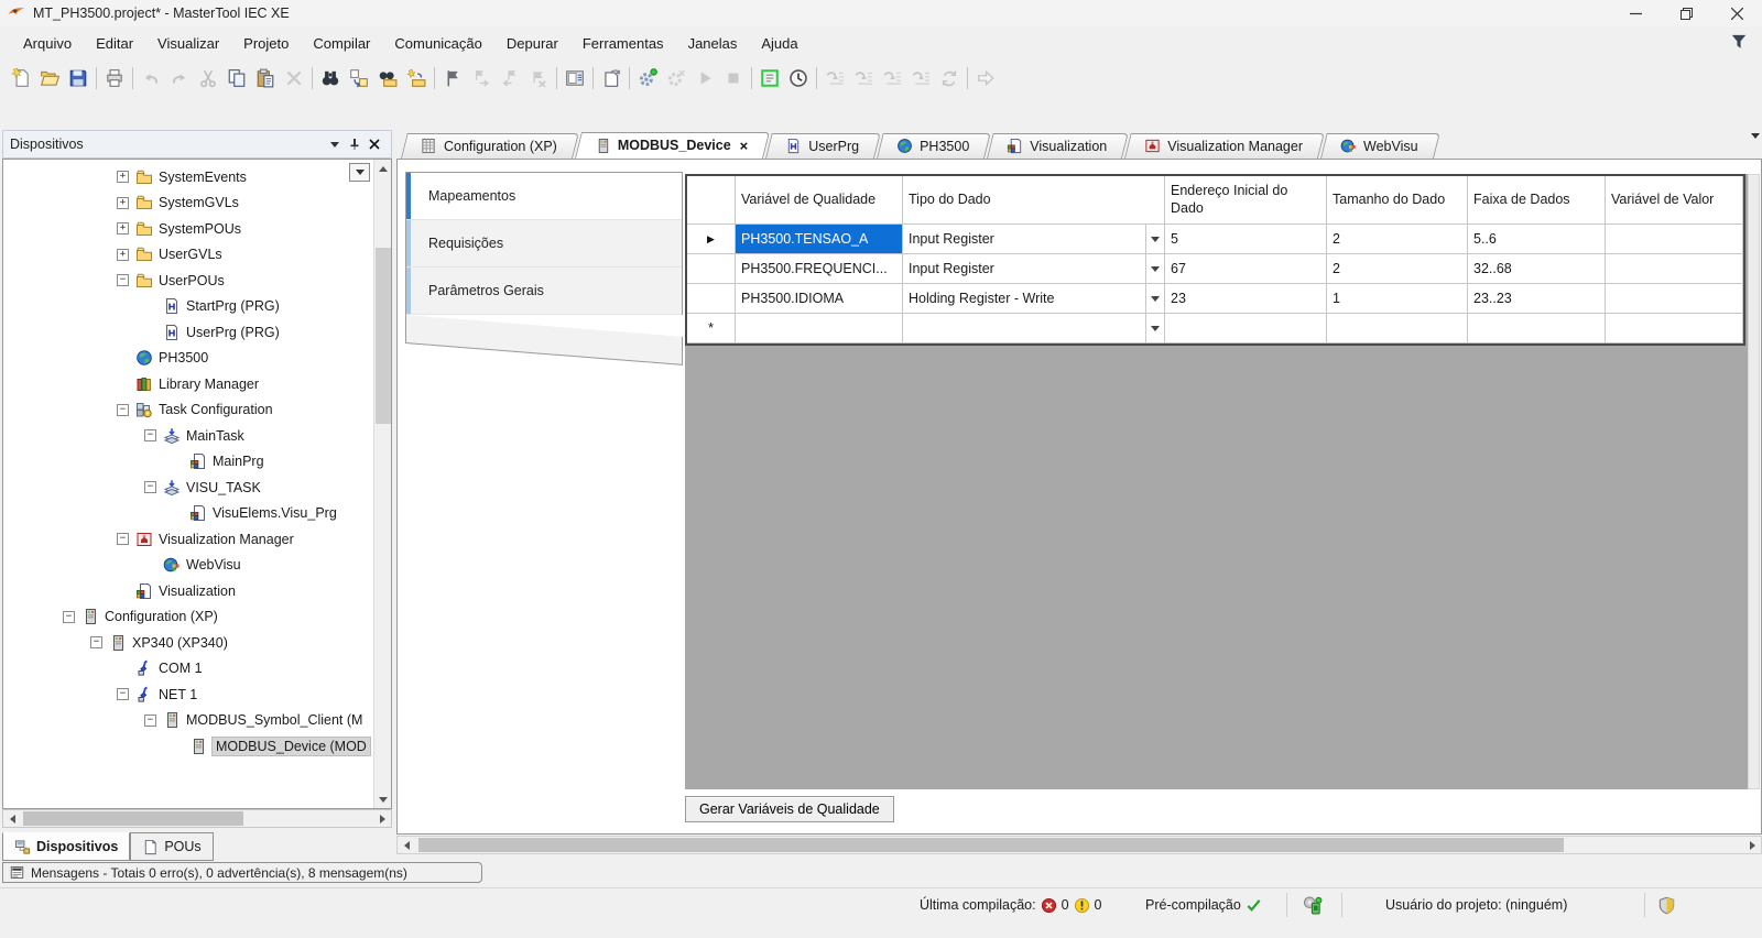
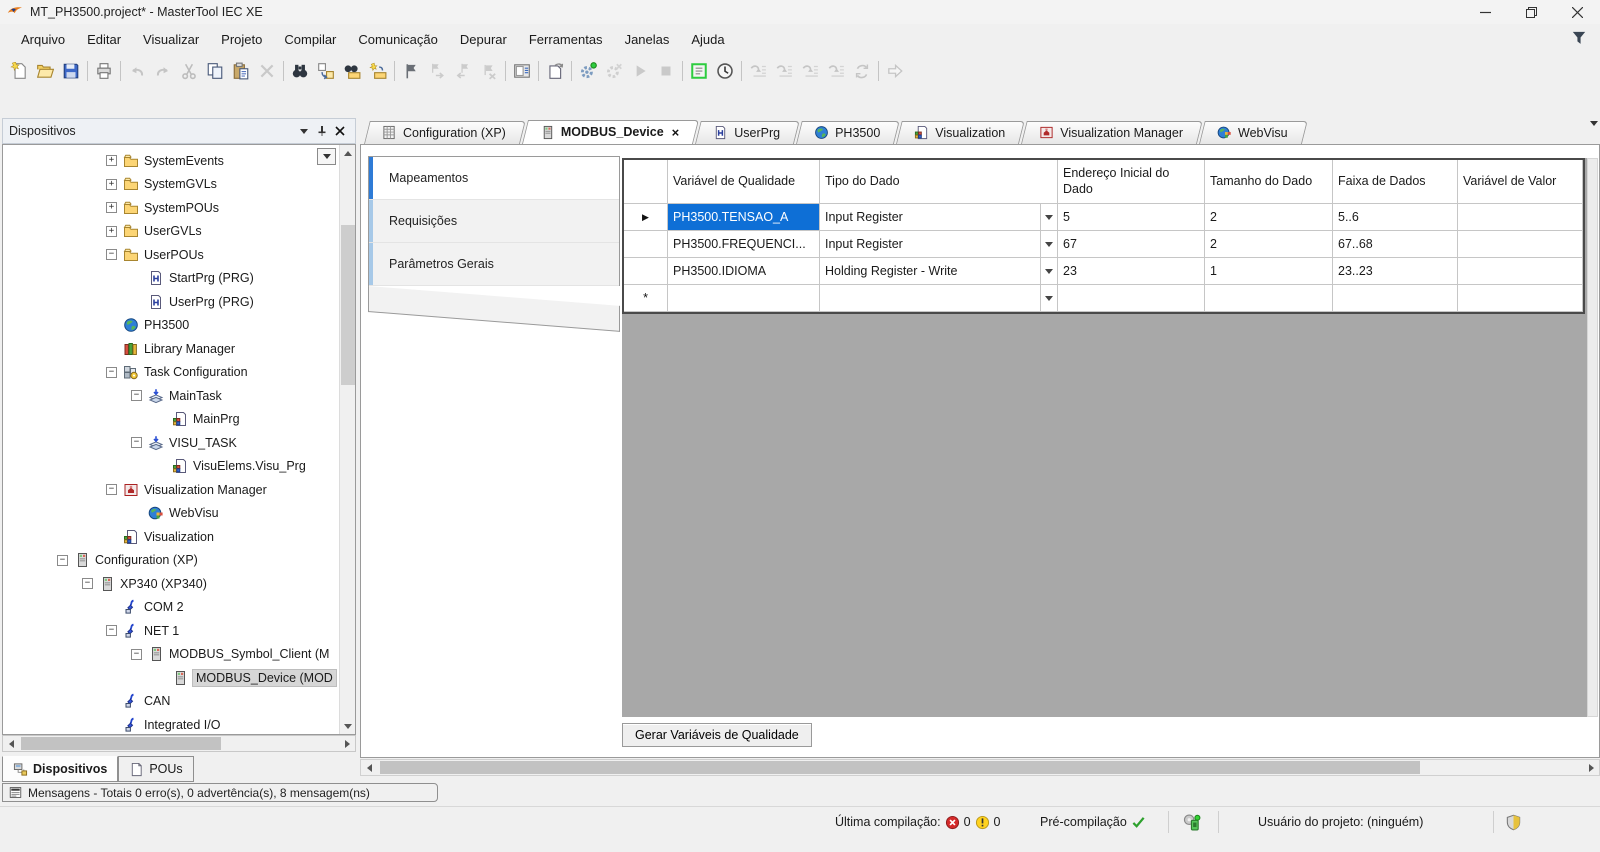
  MT_PH3500.project* - MasterTool IEC XE
  Arquivo
  Editar
  Visualizar
  Projeto
  Compilar
  Comunicação
  Depurar
  Ferramentas
  Janelas
  Ajuda
  Dispositivos
  +
  SystemEvents
  +
  SystemGVLs
  +
  SystemPOUs
  +
  UserGVLs
  −
  UserPOUs
  StartPrg (PRG)
  UserPrg (PRG)
  PH3500
  Library Manager
  −
  Task Configuration
  −
  MainTask
  MainPrg
  −
  VISU_TASK
  VisuElems.Visu_Prg
  −
  Visualization Manager
  WebVisu
  Visualization
  −
  Configuration (XP)
  −
  XP340 (XP340)
- COM 1
+ COM 2
  −
  NET 1
  −
  MODBUS_Symbol_Client (M
  MODBUS_Device (MOD
+ CAN
+ Integrated I/O
  Dispositivos
  POUs
  Mensagens - Totais 0 erro(s), 0 advertência(s), 8 mensagem(ns)
  Configuration (XP)
  MODBUS_Device
  ×
  UserPrg
  PH3500
  Visualization
  Visualization Manager
  WebVisu
  Mapeamentos
  Requisições
  Parâmetros Gerais
  Variável de Qualidade
  Tipo do Dado
  Endereço Inicial do Dado
  Tamanho do Dado
  Faixa de Dados
  Variável de Valor
  ▶
  PH3500.TENSAO_A
  Input Register
  5
  2
  5..6
  PH3500.FREQUENCI...
  Input Register
  67
  2
- 32..68
+ 67..68
  PH3500.IDIOMA
  Holding Register - Write
  23
  1
  23..23
  *
  Gerar Variáveis de Qualidade
  Última compilação:
  0
  0
  Pré-compilação
  Usuário do projeto: (ninguém)
